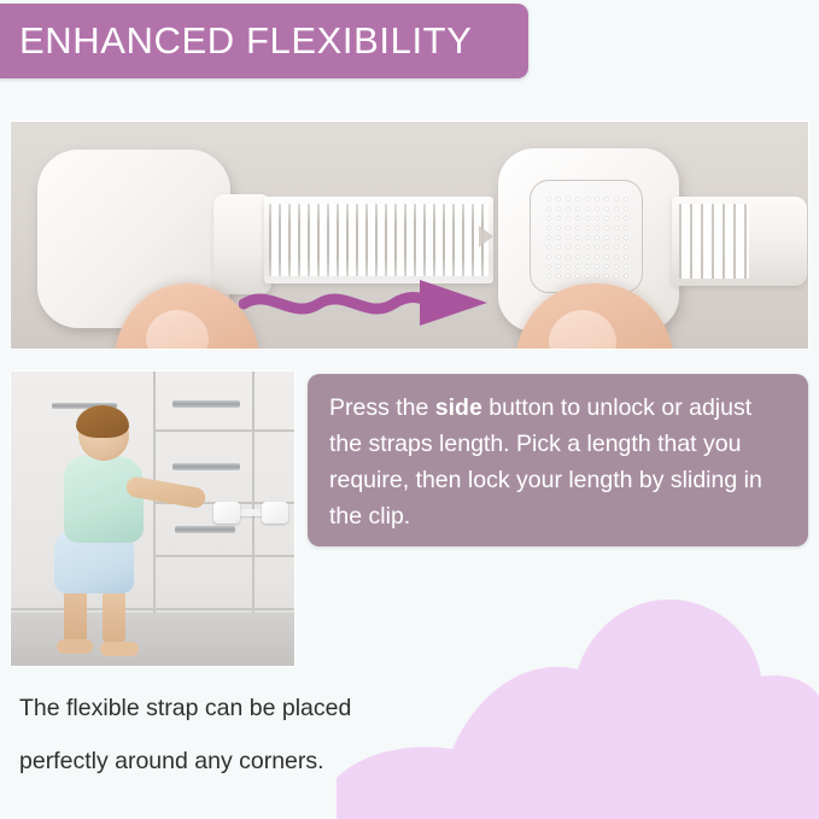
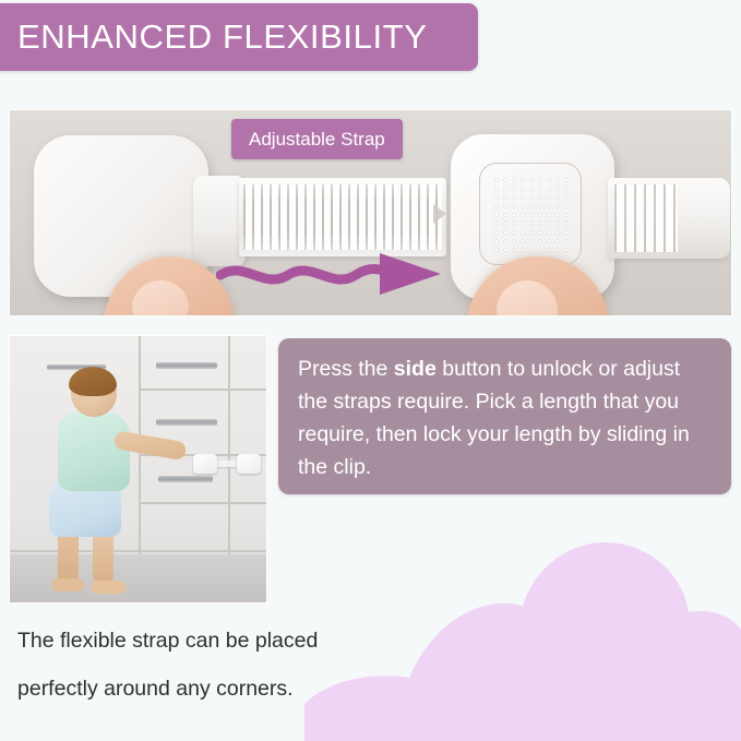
  ENHANCED FLEXIBILITY
+ Adjustable Strap
- Press the side button to unlock or adjust the straps length. Pick a length that you require, then lock your length by sliding in the clip.
+ Press the side button to unlock or adjust the straps require. Pick a length that you require, then lock your length by sliding in the clip.
  The flexible strap can be placed
  perfectly around any corners.
